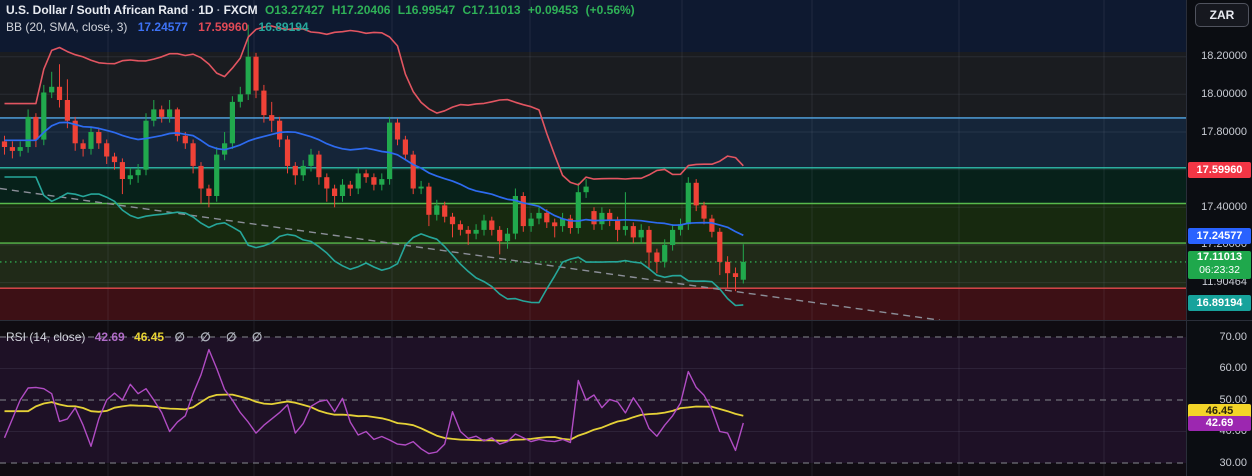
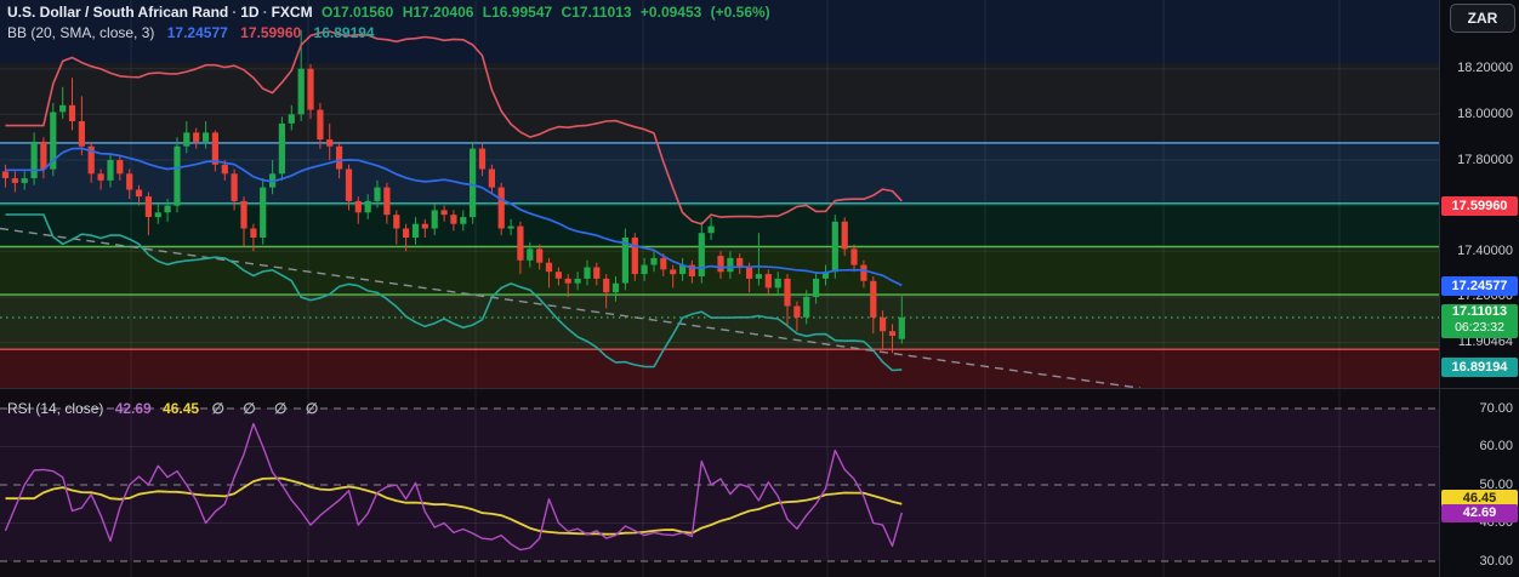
- U.S. Dollar / South African Rand · 1D · FXCM O13.27427 H17.20406 L16.99547 C17.11013 +0.09453 (+0.56%)
+ U.S. Dollar / South African Rand · 1D · FXCM O17.01560 H17.20406 L16.99547 C17.11013 +0.09453 (+0.56%)
  BB (20, SMA, close, 3) 17.24577 17.59960 16.89194
  RSI (14, close) 42.69 46.45 ∅ ∅ ∅ ∅
  ZAR
  18.20000
  18.00000
  17.80000
  17.40000
  17.20000
  11.90464
  70.00
  60.00
  50.00
  40.00
  30.00
  17.59960
  17.24577
  17.11013
  06:23:32
  16.89194
  46.45
  42.69
